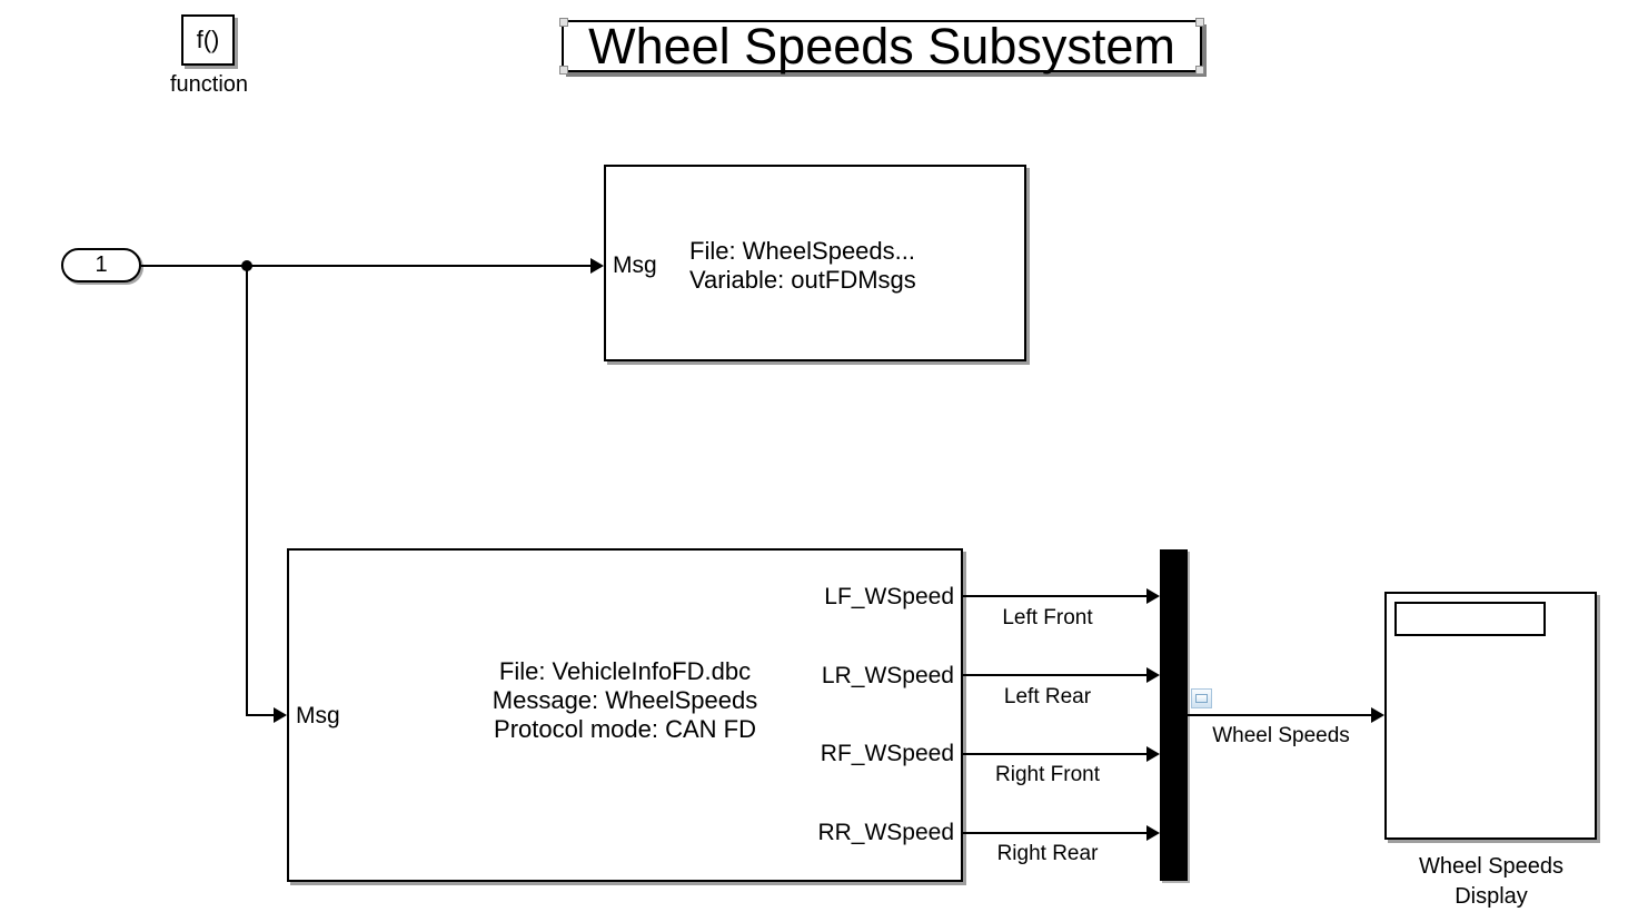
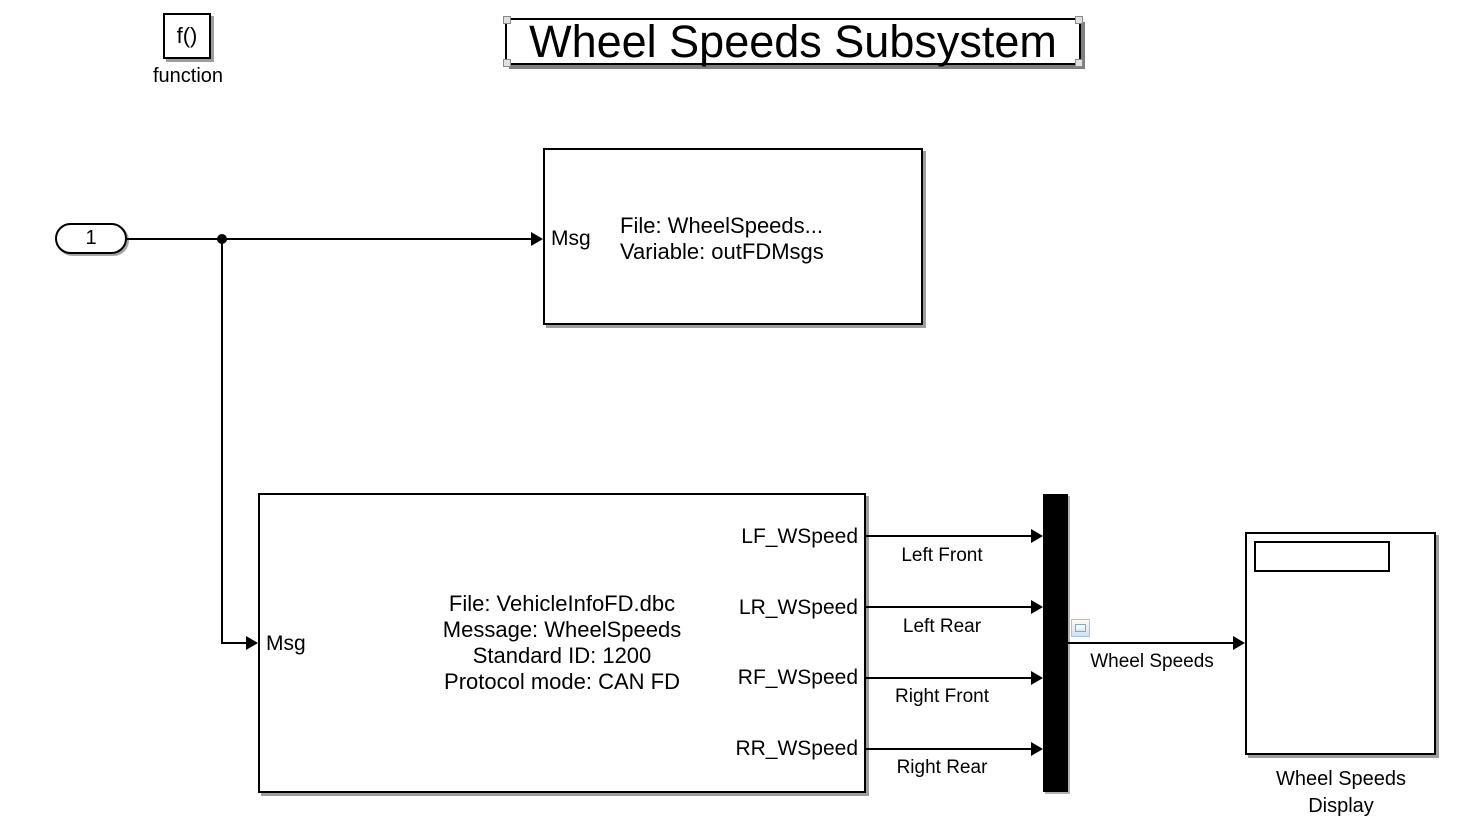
  f()
  function
  Wheel Speeds Subsystem
  1
  Msg
  File: WheelSpeeds...
  Variable: outFDMsgs
  Msg
  File: VehicleInfoFD.dbc
  Message: WheelSpeeds
+ Standard ID: 1200
  Protocol mode: CAN FD
  LF_WSpeed
  LR_WSpeed
  RF_WSpeed
  RR_WSpeed
  Left Front
  Left Rear
  Right Front
  Right Rear
  Wheel Speeds
  Wheel Speeds
  Display
